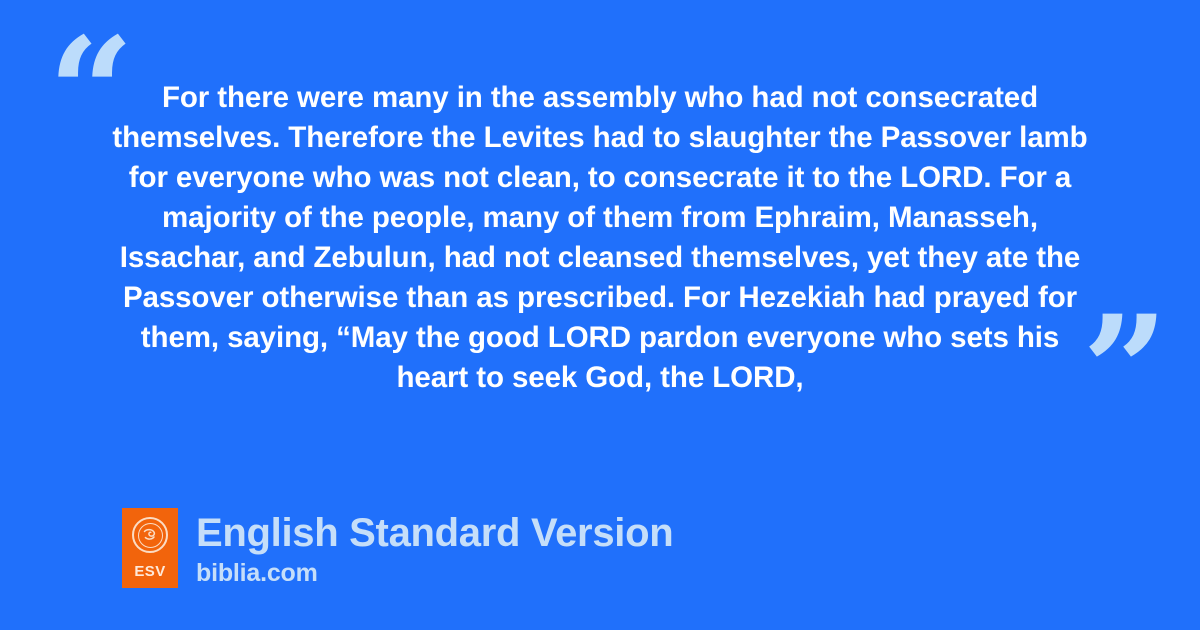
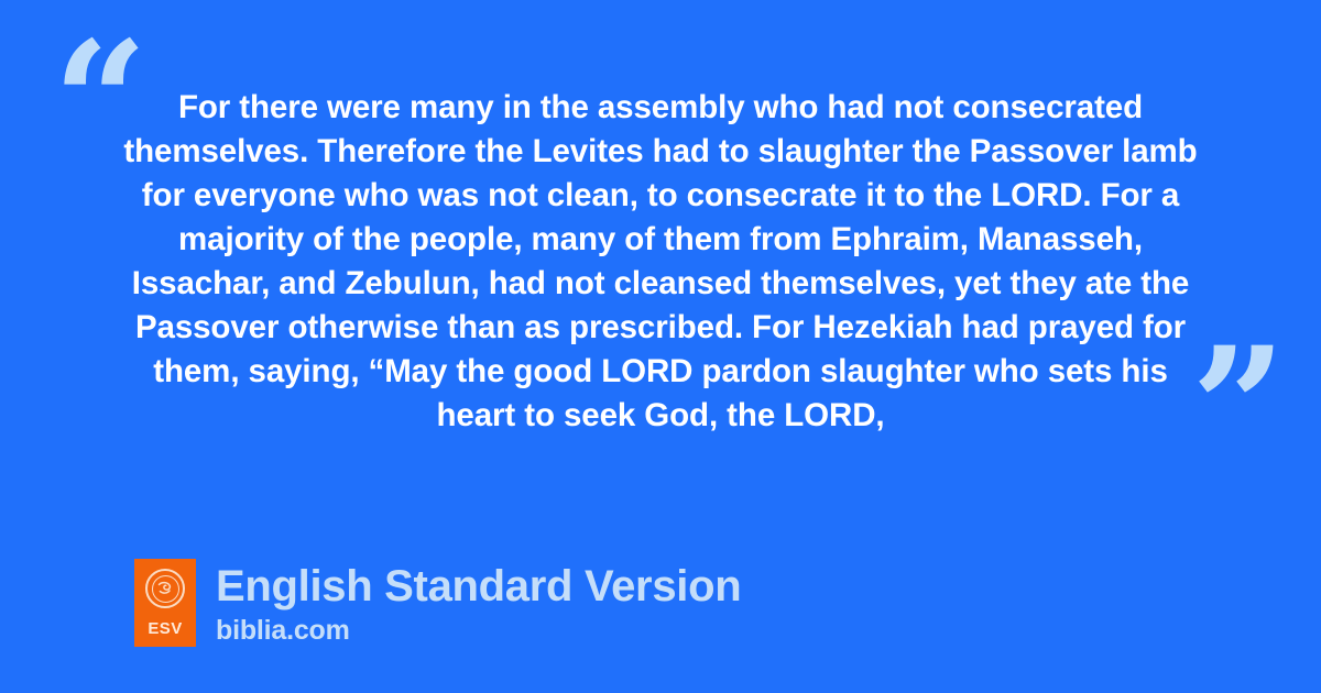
  “
- For there were many in the assembly who had not consecrated themselves. Therefore the Levites had to slaughter the Passover lamb for everyone who was not clean, to consecrate it to the LORD. For a majority of the people, many of them from Ephraim, Manasseh, Issachar, and Zebulun, had not cleansed themselves, yet they ate the Passover otherwise than as prescribed. For Hezekiah had prayed for them, saying, “May the good LORD pardon everyone who sets his heart to seek God, the LORD,
+ For there were many in the assembly who had not consecrated themselves. Therefore the Levites had to slaughter the Passover lamb for everyone who was not clean, to consecrate it to the LORD. For a majority of the people, many of them from Ephraim, Manasseh, Issachar, and Zebulun, had not cleansed themselves, yet they ate the Passover otherwise than as prescribed. For Hezekiah had prayed for them, saying, “May the good LORD pardon slaughter who sets his heart to seek God, the LORD,
  ”
  ESV
  English Standard Version
  biblia.com
